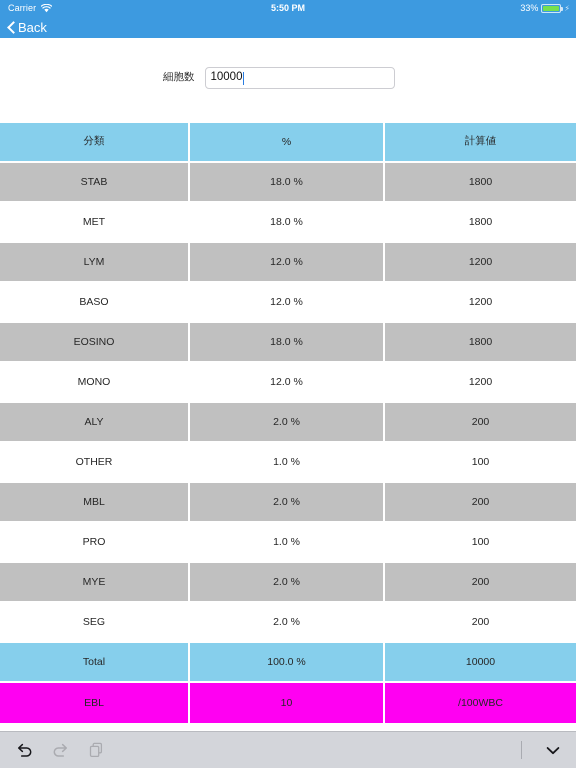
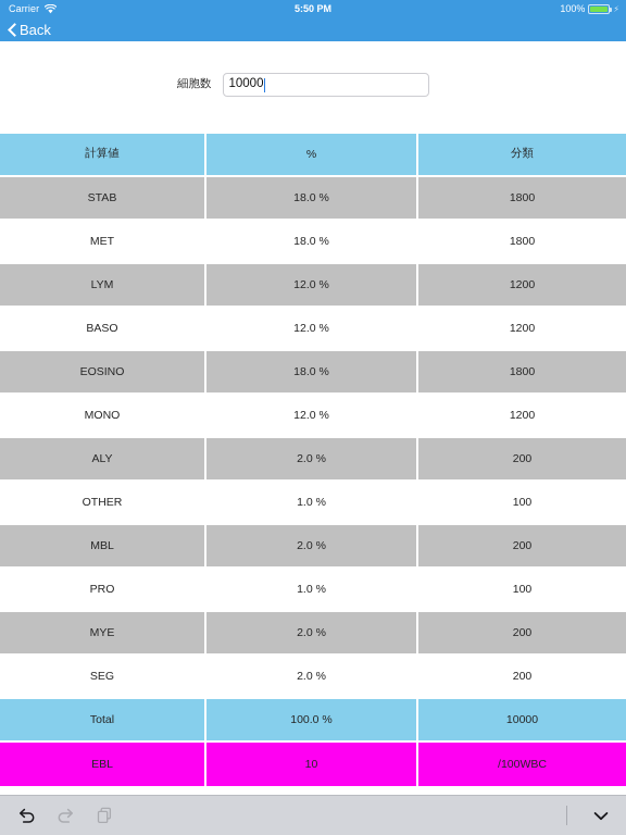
  Carrier
  5:50 PM
- 33%
+ 100%
  ⚡
  Back
  細胞数
  10000
- 分類
+ 計算値
  %
- 計算値
+ 分類
  STAB
  18.0 %
  1800
  MET
  18.0 %
  1800
  LYM
  12.0 %
  1200
  BASO
  12.0 %
  1200
  EOSINO
  18.0 %
  1800
  MONO
  12.0 %
  1200
  ALY
  2.0 %
  200
  OTHER
  1.0 %
  100
  MBL
  2.0 %
  200
  PRO
  1.0 %
  100
  MYE
  2.0 %
  200
  SEG
  2.0 %
  200
  Total
  100.0 %
  10000
  EBL
  10
  /100WBC
